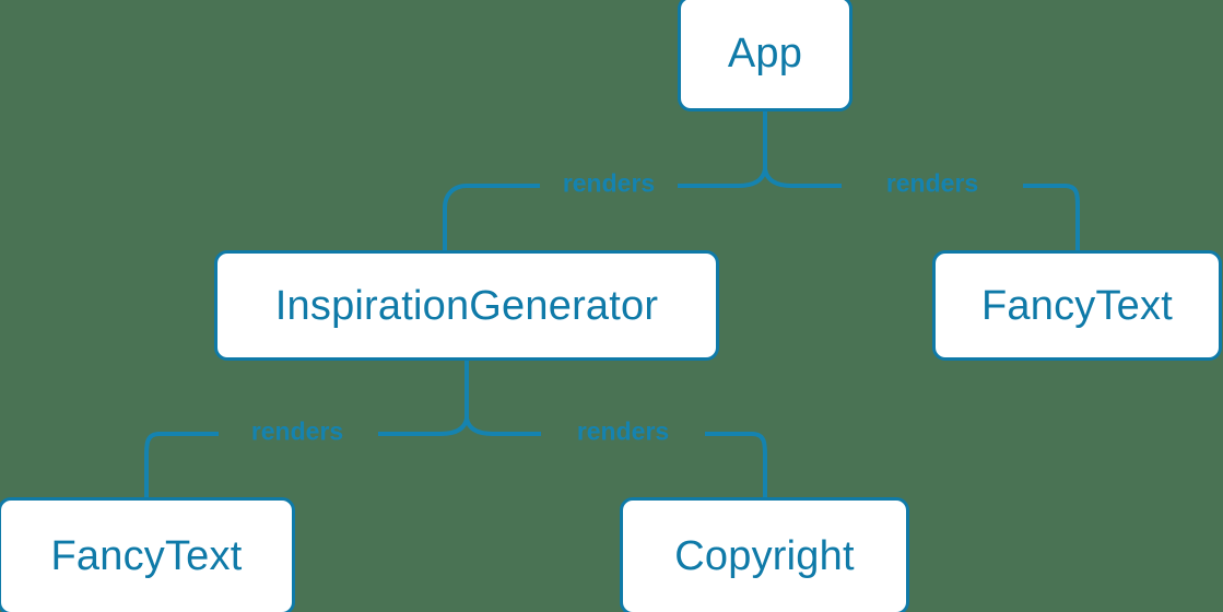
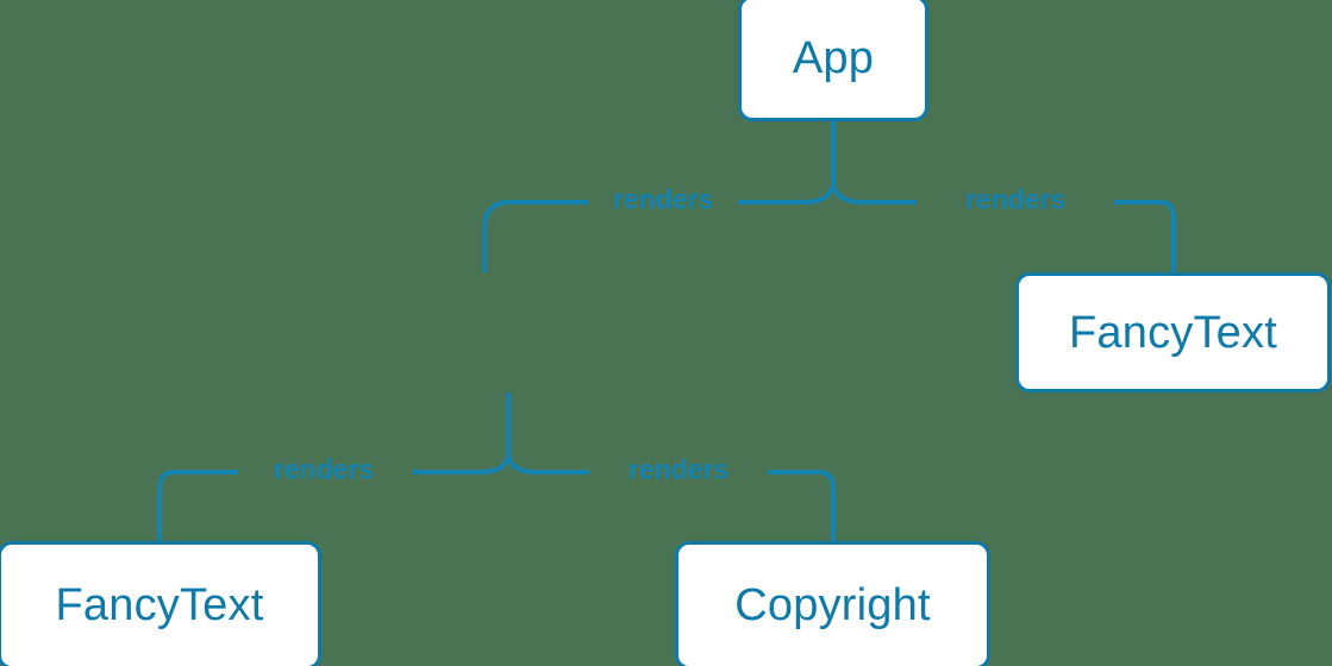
  App
- InspirationGenerator
  FancyText
  FancyText
  Copyright
  renders
  renders
  renders
  renders
